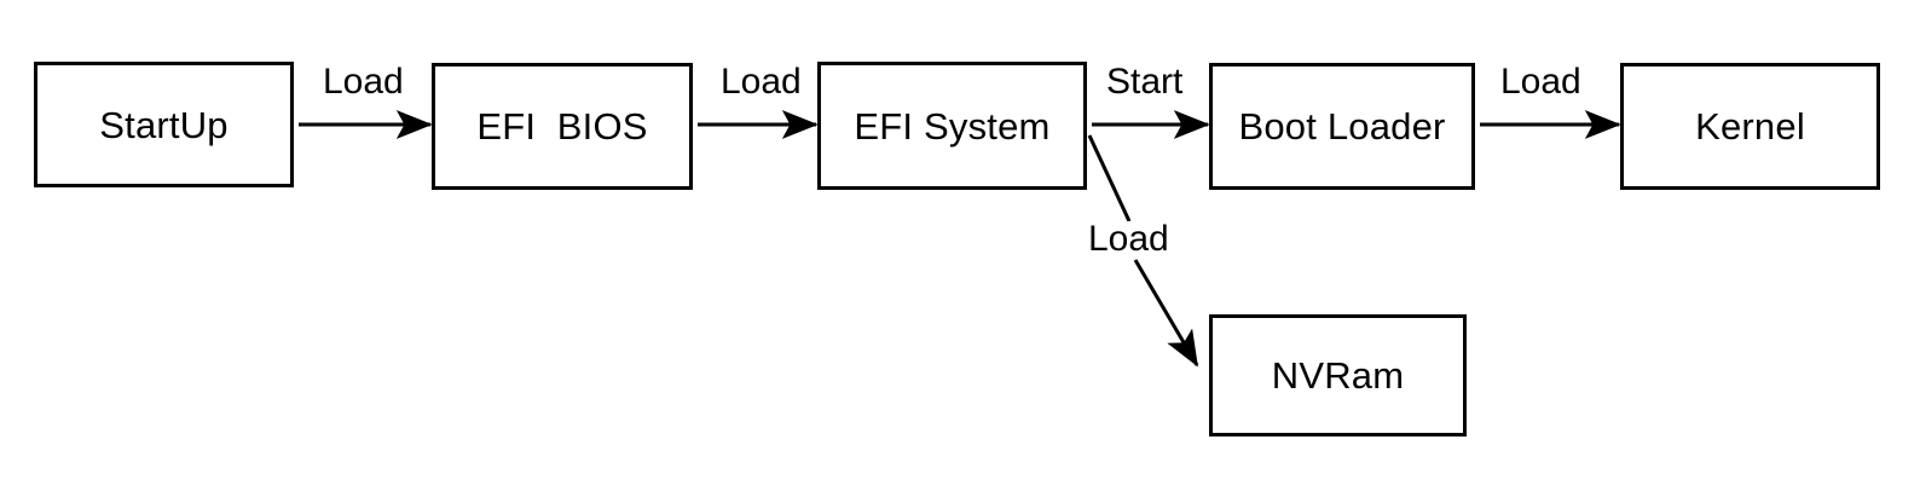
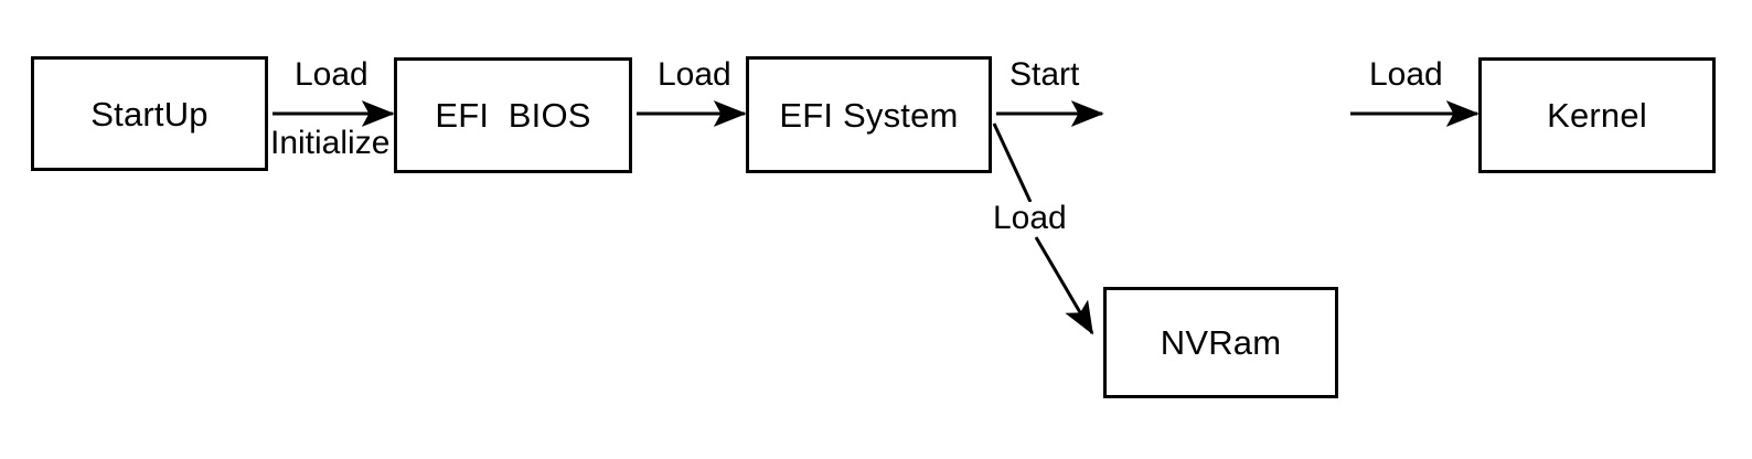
  StartUp
  EFI BIOS
  EFI System
- Boot Loader
  Kernel
  NVRam
  Load
+ Initialize
  Load
  Start
  Load
  Load
